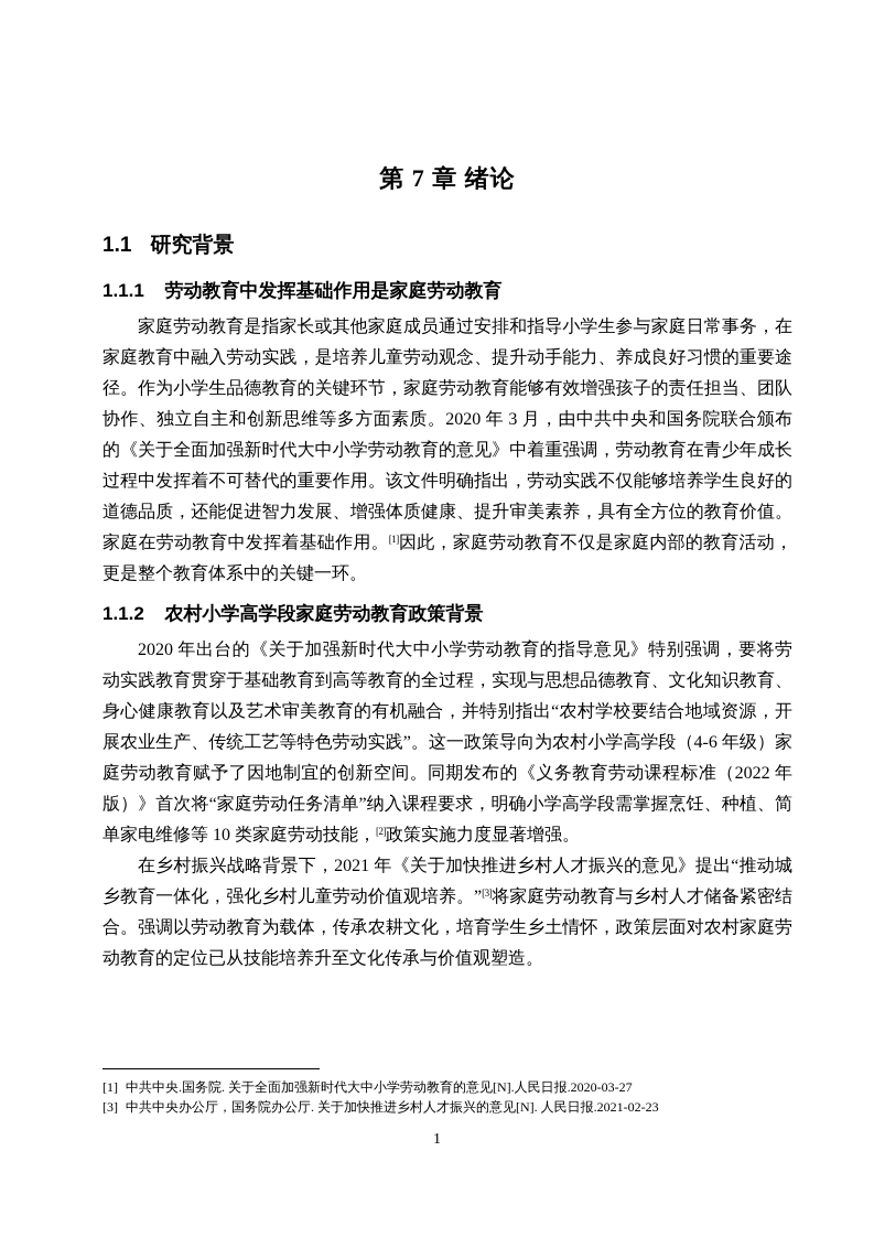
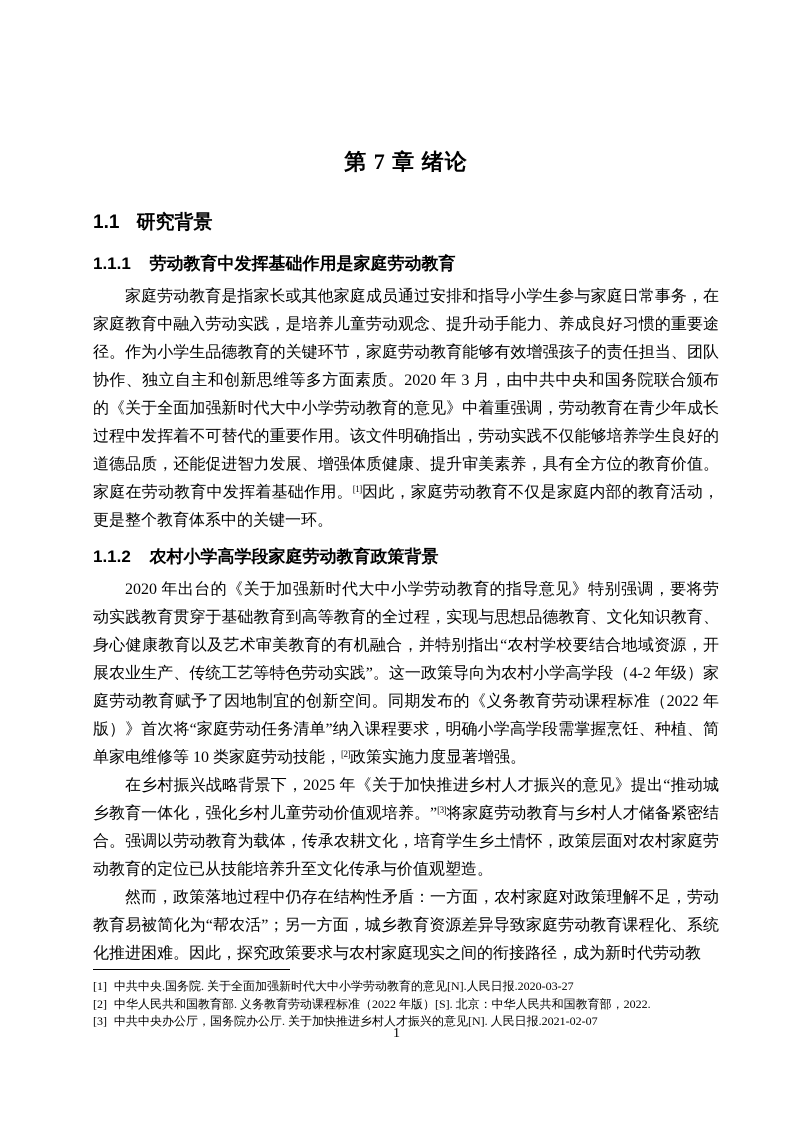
  第 7 章 绪论
  1.1 研究背景
  1.1.1 劳动教育中发挥基础作用是家庭劳动教育
  家庭劳动教育是指家长或其他家庭成员通过安排和指导小学生参与家庭日常事务，在家庭教育中融入劳动实践，是培养儿童劳动观念、提升动手能力、养成良好习惯的重要途径。作为小学生品德教育的关键环节，家庭劳动教育能够有效增强孩子的责任担当、团队协作、独立自主和创新思维等多方面素质。2020 年 3 月，由中共中央和国务院联合颁布的《关于全面加强新时代大中小学劳动教育的意见》中着重强调，劳动教育在青少年成长过程中发挥着不可替代的重要作用。该文件明确指出，劳动实践不仅能够培养学生良好的道德品质，还能促进智力发展、增强体质健康、提升审美素养，具有全方位的教育价值。家庭在劳动教育中发挥着基础作用。[1]因此，家庭劳动教育不仅是家庭内部的教育活动，更是整个教育体系中的关键一环。
  1.1.2 农村小学高学段家庭劳动教育政策背景
- 2020 年出台的《关于加强新时代大中小学劳动教育的指导意见》特别强调，要将劳动实践教育贯穿于基础教育到高等教育的全过程，实现与思想品德教育、文化知识教育、身心健康教育以及艺术审美教育的有机融合，并特别指出“农村学校要结合地域资源，开展农业生产、传统工艺等特色劳动实践”。这一政策导向为农村小学高学段（4-6 年级）家庭劳动教育赋予了因地制宜的创新空间。同期发布的《义务教育劳动课程标准（2022 年版）》首次将“家庭劳动任务清单”纳入课程要求，明确小学高学段需掌握烹饪、种植、简单家电维修等 10 类家庭劳动技能，[2]政策实施力度显著增强。
+ 2020 年出台的《关于加强新时代大中小学劳动教育的指导意见》特别强调，要将劳动实践教育贯穿于基础教育到高等教育的全过程，实现与思想品德教育、文化知识教育、身心健康教育以及艺术审美教育的有机融合，并特别指出“农村学校要结合地域资源，开展农业生产、传统工艺等特色劳动实践”。这一政策导向为农村小学高学段（4-2 年级）家庭劳动教育赋予了因地制宜的创新空间。同期发布的《义务教育劳动课程标准（2022 年版）》首次将“家庭劳动任务清单”纳入课程要求，明确小学高学段需掌握烹饪、种植、简单家电维修等 10 类家庭劳动技能，[2]政策实施力度显著增强。
- 在乡村振兴战略背景下，2021 年《关于加快推进乡村人才振兴的意见》提出“推动城乡教育一体化，强化乡村儿童劳动价值观培养。”[3]将家庭劳动教育与乡村人才储备紧密结合。强调以劳动教育为载体，传承农耕文化，培育学生乡土情怀，政策层面对农村家庭劳动教育的定位已从技能培养升至文化传承与价值观塑造。
+ 在乡村振兴战略背景下，2025 年《关于加快推进乡村人才振兴的意见》提出“推动城乡教育一体化，强化乡村儿童劳动价值观培养。”[3]将家庭劳动教育与乡村人才储备紧密结合。强调以劳动教育为载体，传承农耕文化，培育学生乡土情怀，政策层面对农村家庭劳动教育的定位已从技能培养升至文化传承与价值观塑造。
+ 然而，政策落地过程中仍存在结构性矛盾：一方面，农村家庭对政策理解不足，劳动教育易被简化为“帮农活”；另一方面，城乡教育资源差异导致家庭劳动教育课程化、系统化推进困难。因此，探究政策要求与农村家庭现实之间的衔接路径，成为新时代劳动教
  [1] 中共中央.国务院. 关于全面加强新时代大中小学劳动教育的意见[N].人民日报.2020-03-27
+ [2] 中华人民共和国教育部. 义务教育劳动课程标准（2022 年版）[S]. 北京：中华人民共和国教育部，2022.
- [3] 中共中央办公厅，国务院办公厅. 关于加快推进乡村人才振兴的意见[N]. 人民日报.2021-02-23
+ [3] 中共中央办公厅，国务院办公厅. 关于加快推进乡村人才振兴的意见[N]. 人民日报.2021-02-07
  1
